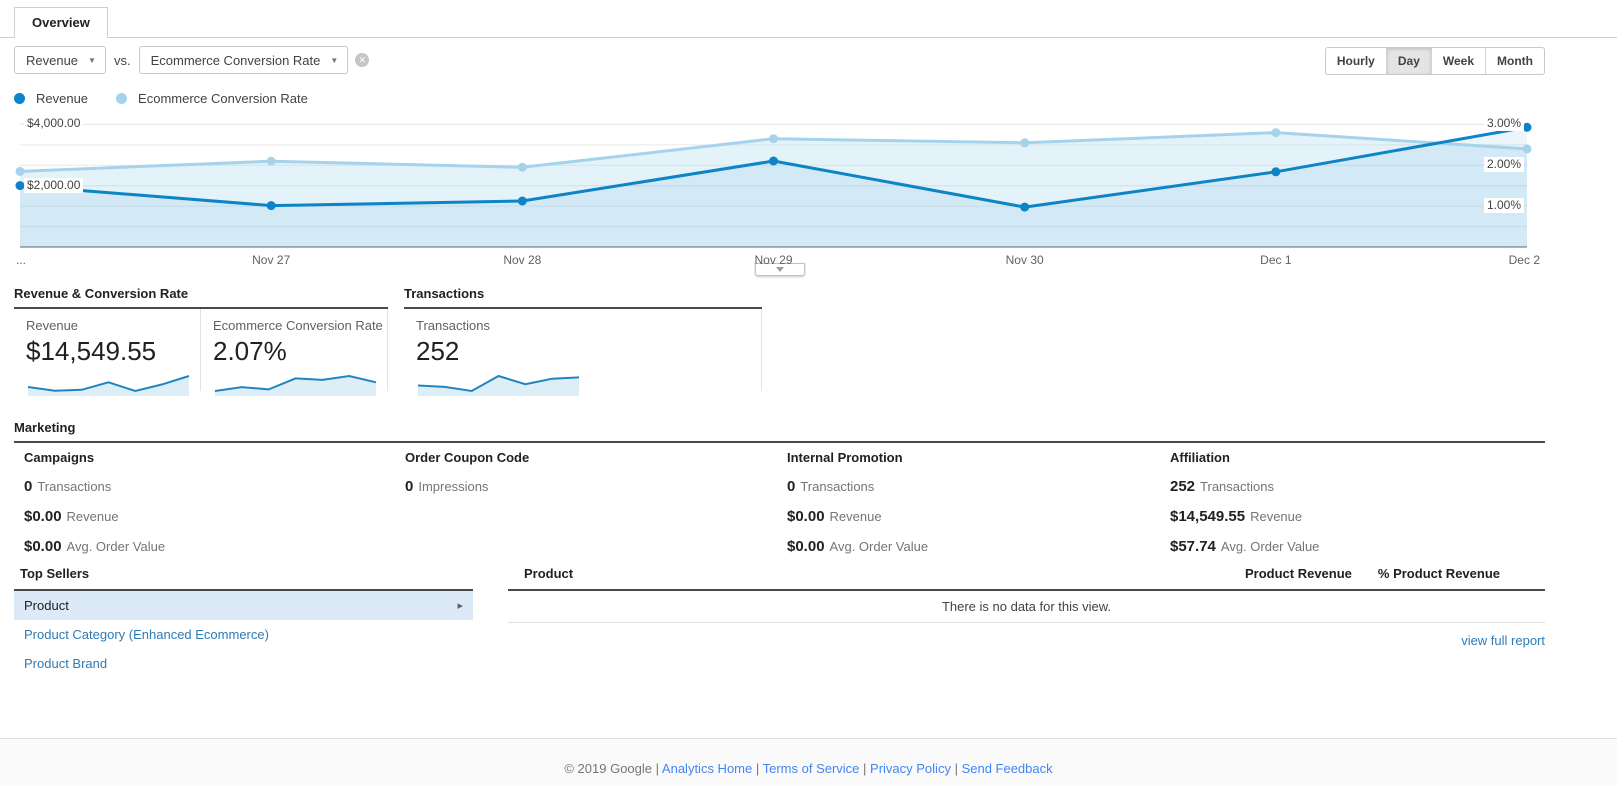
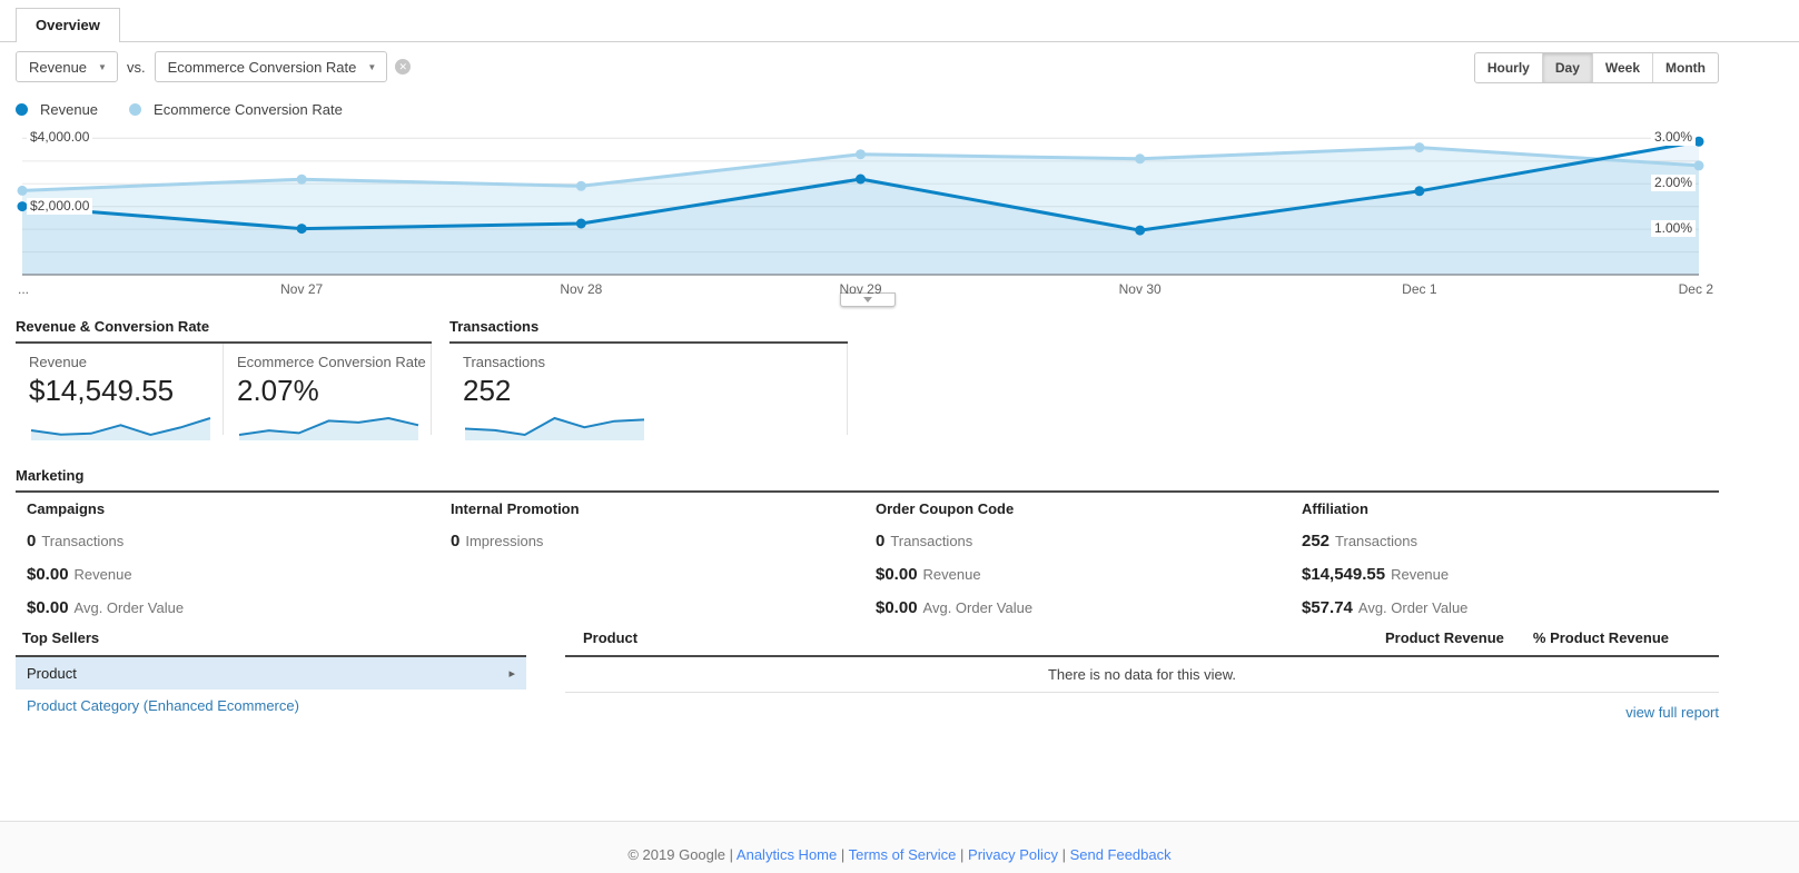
  Overview
  Revenue
  ▼
  vs.
  Ecommerce Conversion Rate
  ▼
  ✕
  Hourly
  Day
  Week
  Month
  Revenue
  Ecommerce Conversion Rate
  $2,000.00
  $4,000.00
  1.00%
  2.00%
  3.00%
  ...
  Nov 27
  Nov 28
  Nov 29
  Nov 30
  Dec 1
  Dec 2
  Revenue & Conversion Rate
  Revenue
  $14,549.55
  Ecommerce Conversion Rate
  2.07%
  Transactions
  Transactions
  252
  Marketing
  Campaigns
  0 Transactions
  $0.00 Revenue
  $0.00 Avg. Order Value
- Order Coupon Code
+ Internal Promotion
  0 Impressions
- Internal Promotion
+ Order Coupon Code
  0 Transactions
  $0.00 Revenue
  $0.00 Avg. Order Value
  Affiliation
  252 Transactions
  $14,549.55 Revenue
  $57.74 Avg. Order Value
  Top Sellers
  Product
  ▸
  Product Category (Enhanced Ecommerce)
- Product Brand
  Product
  Product Revenue
  % Product Revenue
  There is no data for this view.
  view full report
  © 2019 Google | Analytics Home | Terms of Service | Privacy Policy | Send Feedback
